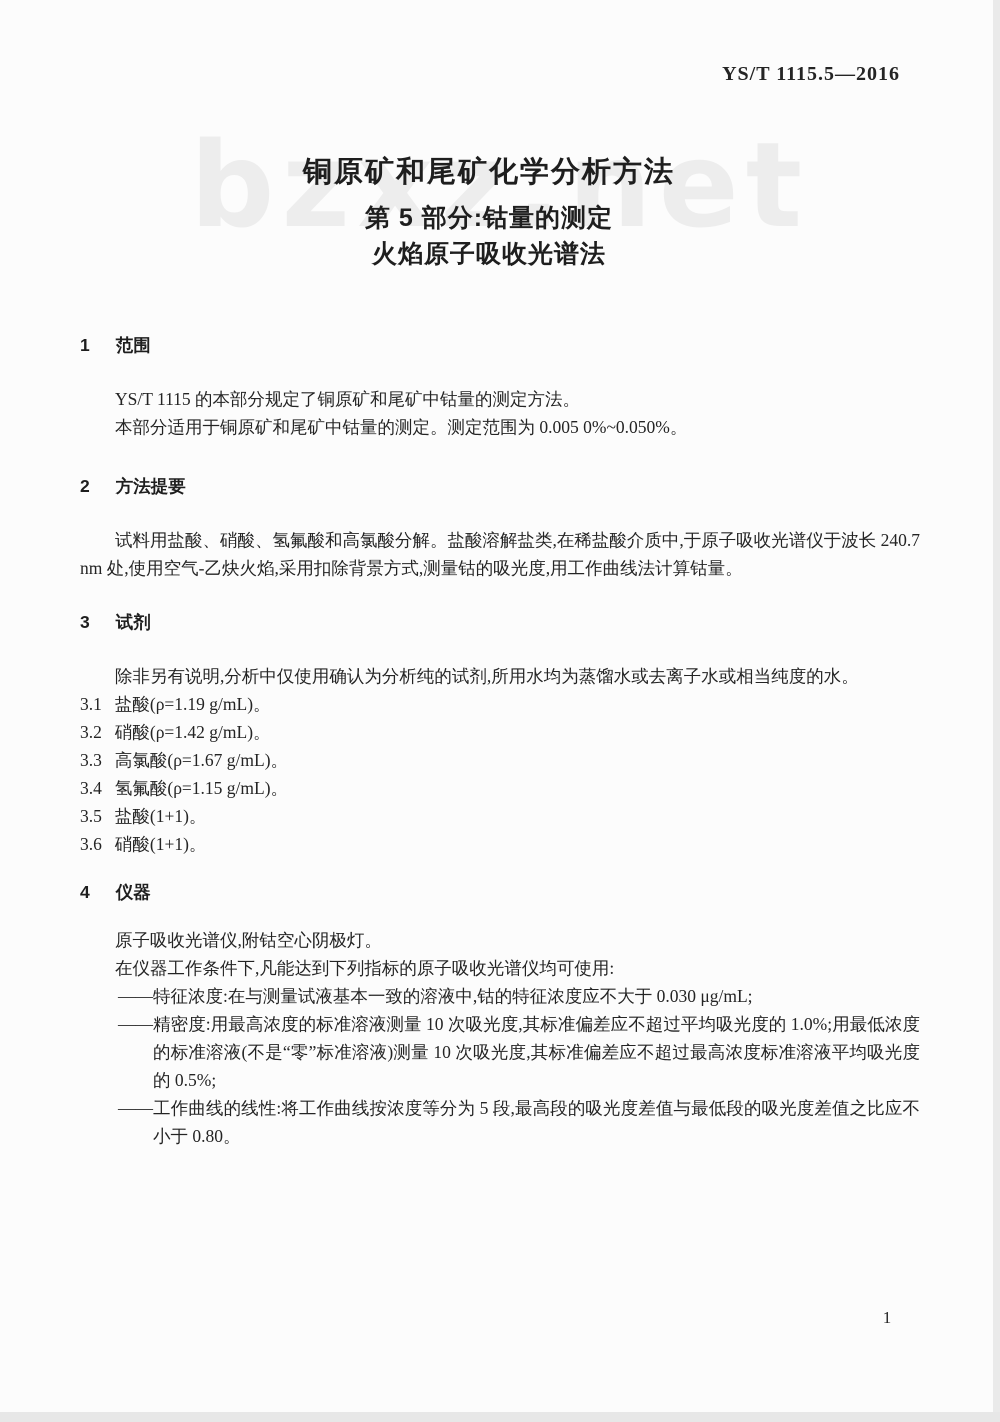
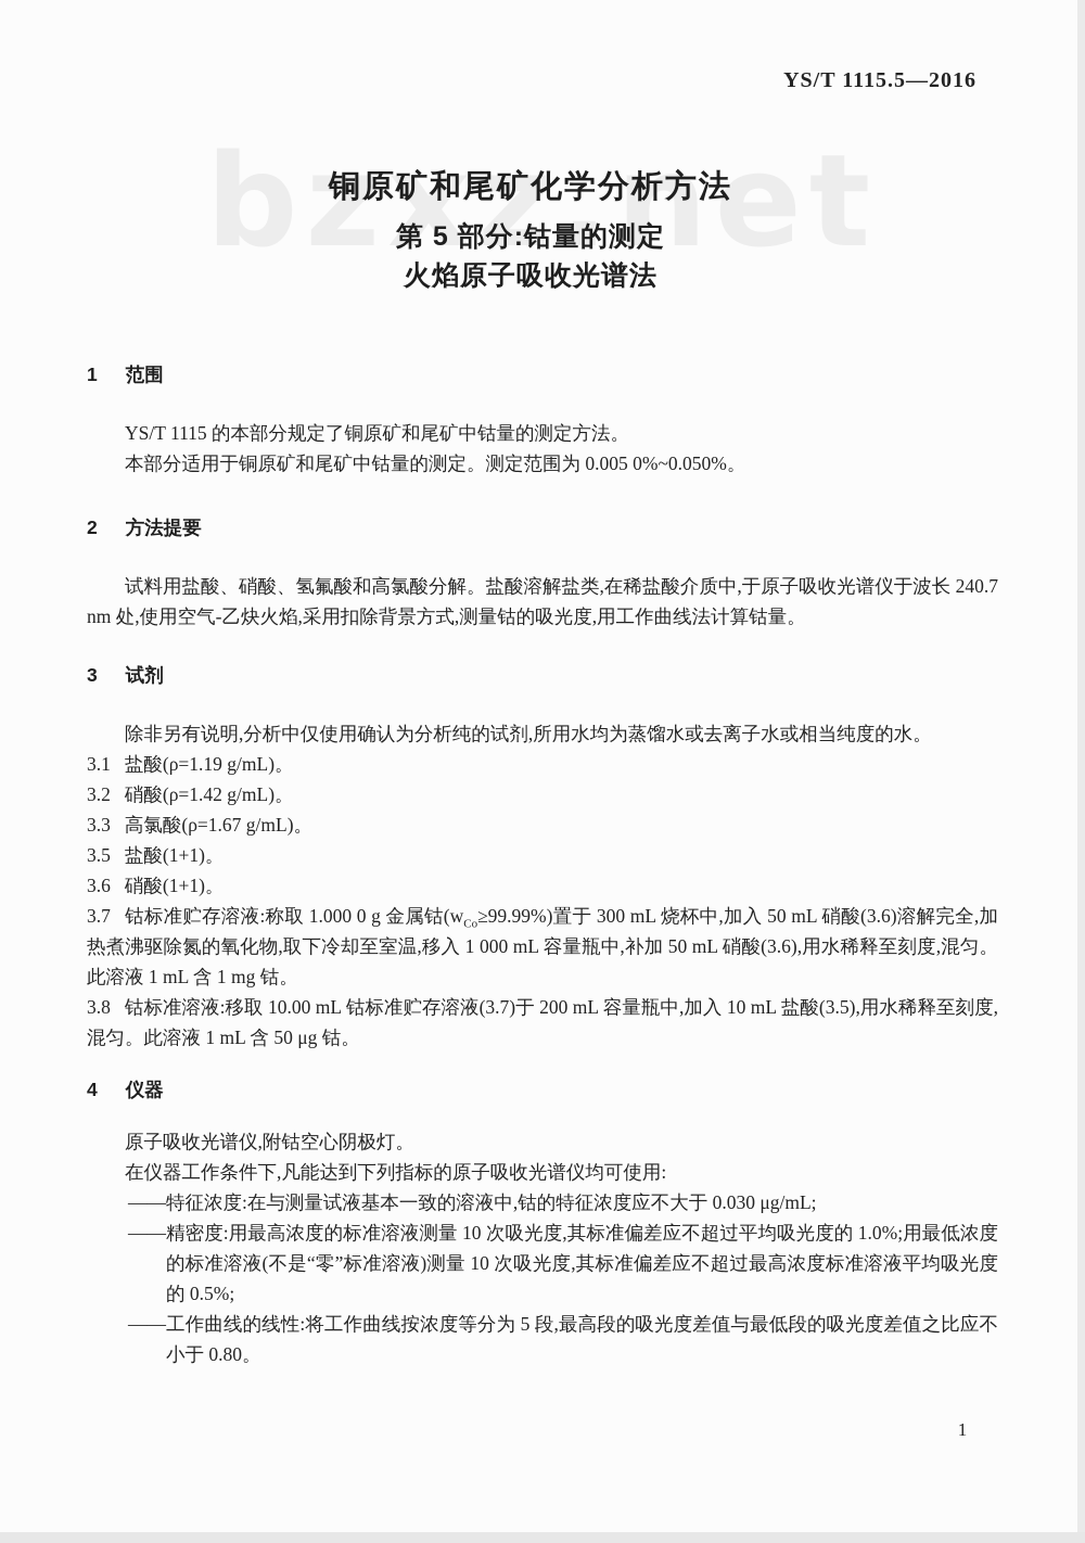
  bzxz.net
  YS/T 1115.5—2016
  铜原矿和尾矿化学分析方法
  第 5 部分:钴量的测定
  火焰原子吸收光谱法
  1 范围
  YS/T 1115 的本部分规定了铜原矿和尾矿中钴量的测定方法。
  本部分适用于铜原矿和尾矿中钴量的测定。测定范围为 0.005 0%~0.050%。
  2 方法提要
  试料用盐酸、硝酸、氢氟酸和高氯酸分解。盐酸溶解盐类,在稀盐酸介质中,于原子吸收光谱仪于波长 240.7 nm 处,使用空气-乙炔火焰,采用扣除背景方式,测量钴的吸光度,用工作曲线法计算钴量。
  3 试剂
  除非另有说明,分析中仅使用确认为分析纯的试剂,所用水均为蒸馏水或去离子水或相当纯度的水。
  3.1 盐酸(ρ=1.19 g/mL)。
  3.2 硝酸(ρ=1.42 g/mL)。
  3.3 高氯酸(ρ=1.67 g/mL)。
- 3.4 氢氟酸(ρ=1.15 g/mL)。
  3.5 盐酸(1+1)。
  3.6 硝酸(1+1)。
+ 3.7 钴标准贮存溶液:称取 1.000 0 g 金属钴(wCo≥99.99%)置于 300 mL 烧杯中,加入 50 mL 硝酸(3.6)溶解完全,加热煮沸驱除氮的氧化物,取下冷却至室温,移入 1 000 mL 容量瓶中,补加 50 mL 硝酸(3.6),用水稀释至刻度,混匀。此溶液 1 mL 含 1 mg 钴。
+ 3.8 钴标准溶液:移取 10.00 mL 钴标准贮存溶液(3.7)于 200 mL 容量瓶中,加入 10 mL 盐酸(3.5),用水稀释至刻度,混匀。此溶液 1 mL 含 50 μg 钴。
  4 仪器
  原子吸收光谱仪,附钴空心阴极灯。
  在仪器工作条件下,凡能达到下列指标的原子吸收光谱仪均可使用:
  ——特征浓度:在与测量试液基本一致的溶液中,钴的特征浓度应不大于 0.030 μg/mL;
  ——精密度:用最高浓度的标准溶液测量 10 次吸光度,其标准偏差应不超过平均吸光度的 1.0%;用最低浓度的标准溶液(不是“零”标准溶液)测量 10 次吸光度,其标准偏差应不超过最高浓度标准溶液平均吸光度的 0.5%;
  ——工作曲线的线性:将工作曲线按浓度等分为 5 段,最高段的吸光度差值与最低段的吸光度差值之比应不小于 0.80。
  1
